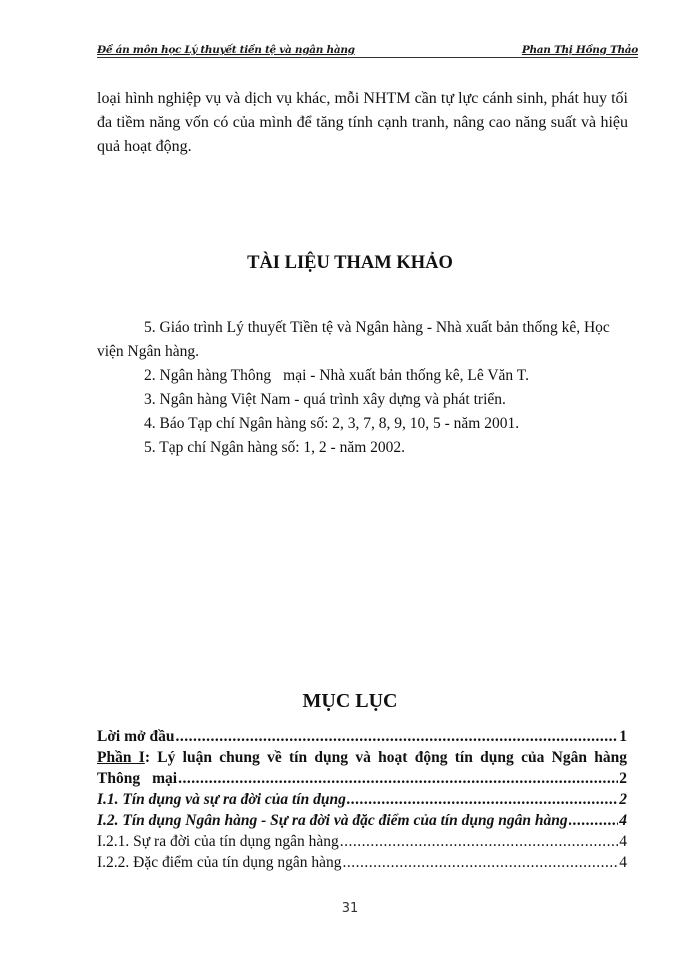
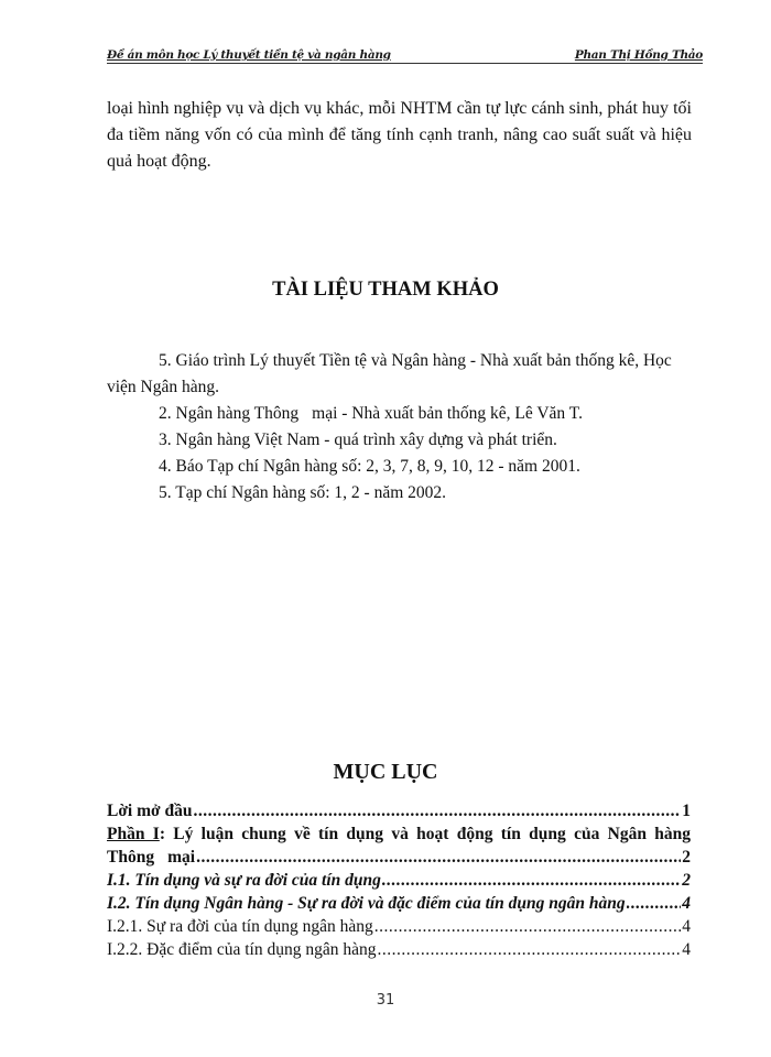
  Đề án môn học Lý thuyết tiền tệ và ngân hàng
  Phan Thị Hồng Thảo
- loại hình nghiệp vụ và dịch vụ khác, mỗi NHTM cần tự lực cánh sinh, phát huy tối đa tiềm năng vốn có của mình để tăng tính cạnh tranh, nâng cao năng suất và hiệu quả hoạt động.
+ loại hình nghiệp vụ và dịch vụ khác, mỗi NHTM cần tự lực cánh sinh, phát huy tối đa tiềm năng vốn có của mình để tăng tính cạnh tranh, nâng cao suất suất và hiệu quả hoạt động.
  TÀI LIỆU THAM KHẢO
  5. Giáo trình Lý thuyết Tiền tệ và Ngân hàng - Nhà xuất bản thống kê, Học viện Ngân hàng.
  2. Ngân hàng Thông mại - Nhà xuất bản thống kê, Lê Văn T.
  3. Ngân hàng Việt Nam - quá trình xây dựng và phát triển.
- 4. Báo Tạp chí Ngân hàng số: 2, 3, 7, 8, 9, 10, 5 - năm 2001.
+ 4. Báo Tạp chí Ngân hàng số: 2, 3, 7, 8, 9, 10, 12 - năm 2001.
  5. Tạp chí Ngân hàng số: 1, 2 - năm 2002.
  MỤC LỤC
  Lời mở đầu
  1
  Phần I: Lý luận chung về tín dụng và hoạt động tín dụng của Ngân hàng
  Thông mại
  2
  I.1. Tín dụng và sự ra đời của tín dụng
  2
  I.2. Tín dụng Ngân hàng - Sự ra đời và đặc điểm của tín dụng ngân hàng
  4
  I.2.1. Sự ra đời của tín dụng ngân hàng
  4
  I.2.2. Đặc điểm của tín dụng ngân hàng
  4
  31
